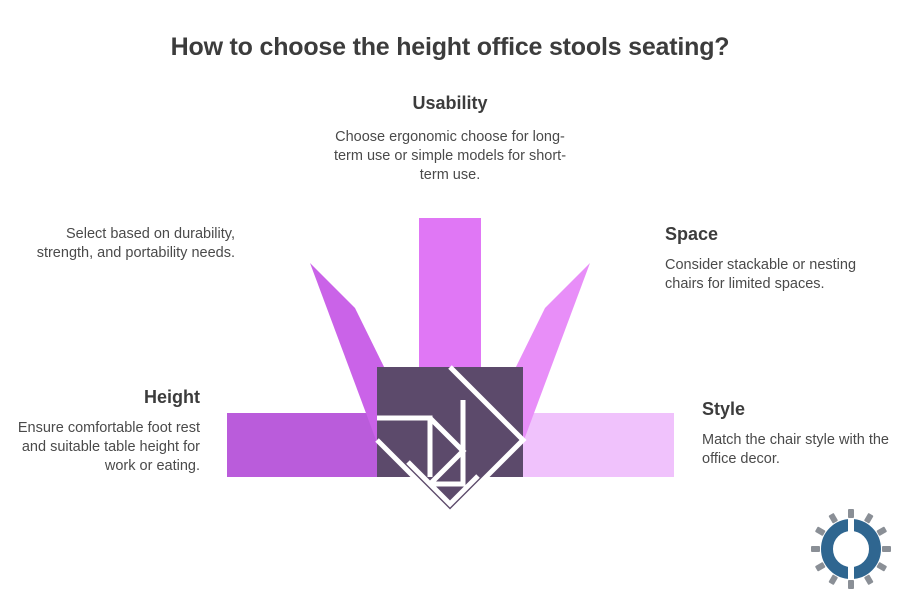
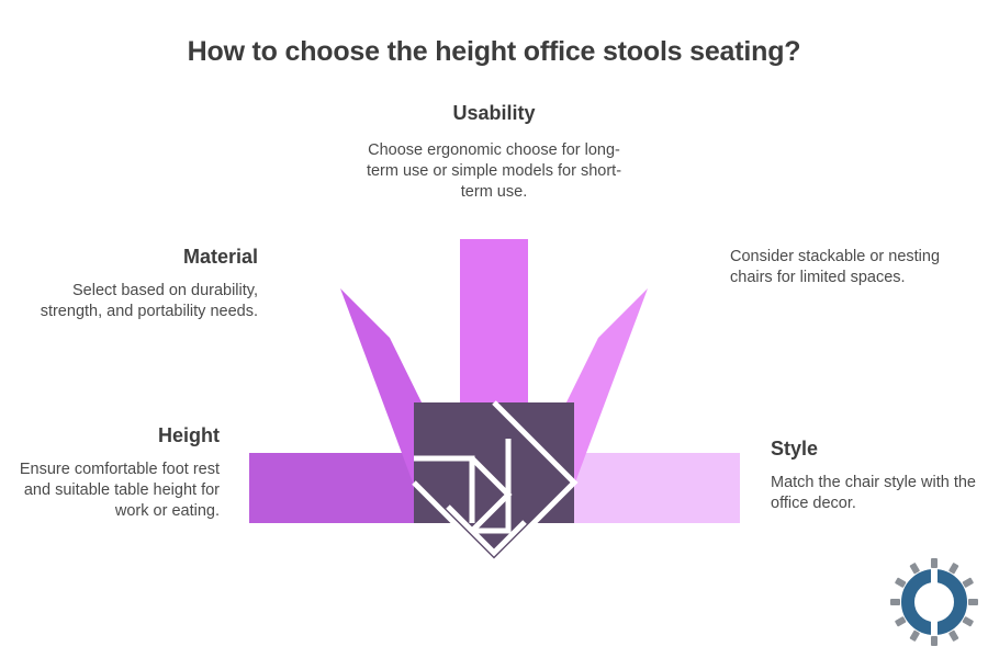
  How to choose the height office stools seating?
  Usability
  Choose ergonomic choose for long-term use or simple models for short-term use.
+ Material
  Select based on durability, strength, and portability needs.
- Space
  Consider stackable or nesting chairs for limited spaces.
  Height
  Ensure comfortable foot rest and suitable table height for work or eating.
  Style
  Match the chair style with the office decor.
